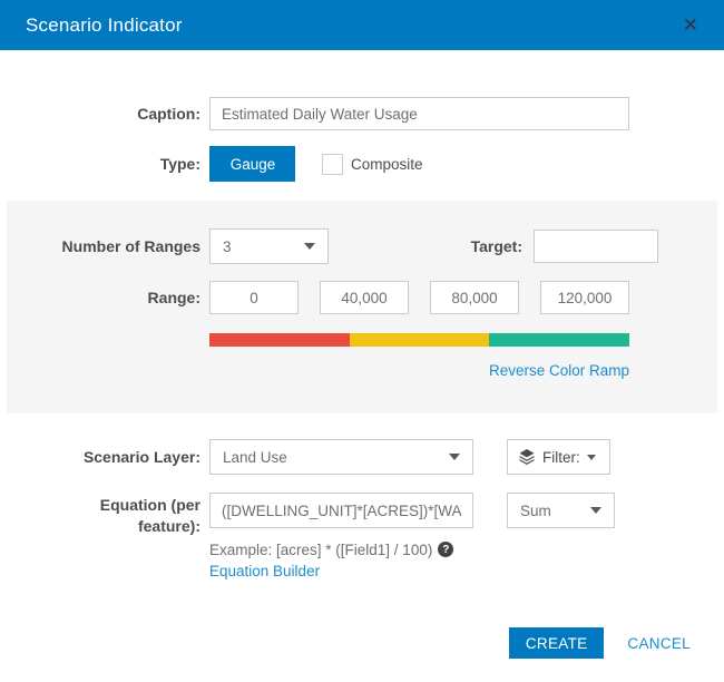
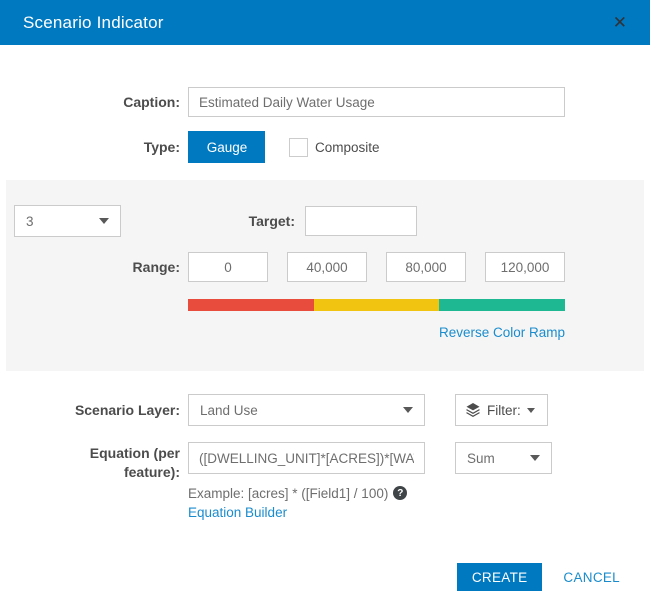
  Scenario Indicator
  ✕
  Caption:
  Estimated Daily Water Usage
  Type:
  Gauge
  Composite
- Number of Ranges
  3
  Target:
  Range:
  0
  40,000
  80,000
  120,000
  Reverse Color Ramp
  Scenario Layer:
  Land Use
  Filter:
  Equation (per feature):
  ([DWELLING_UNIT]*[ACRES])*[WA
  Sum
  Example: [acres] * ([Field1] / 100)
  ?
  Equation Builder
  CREATE
  CANCEL
